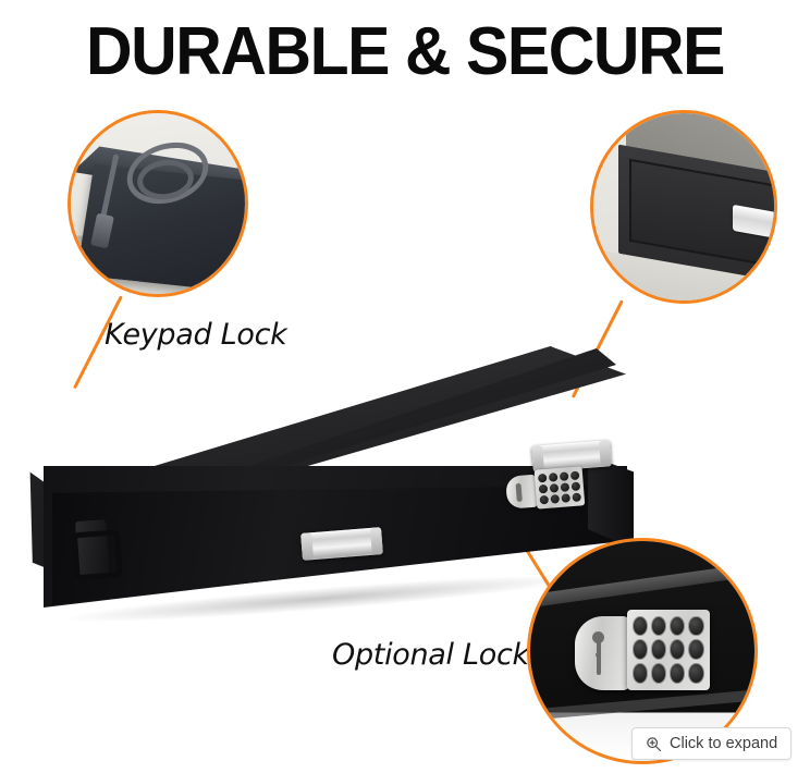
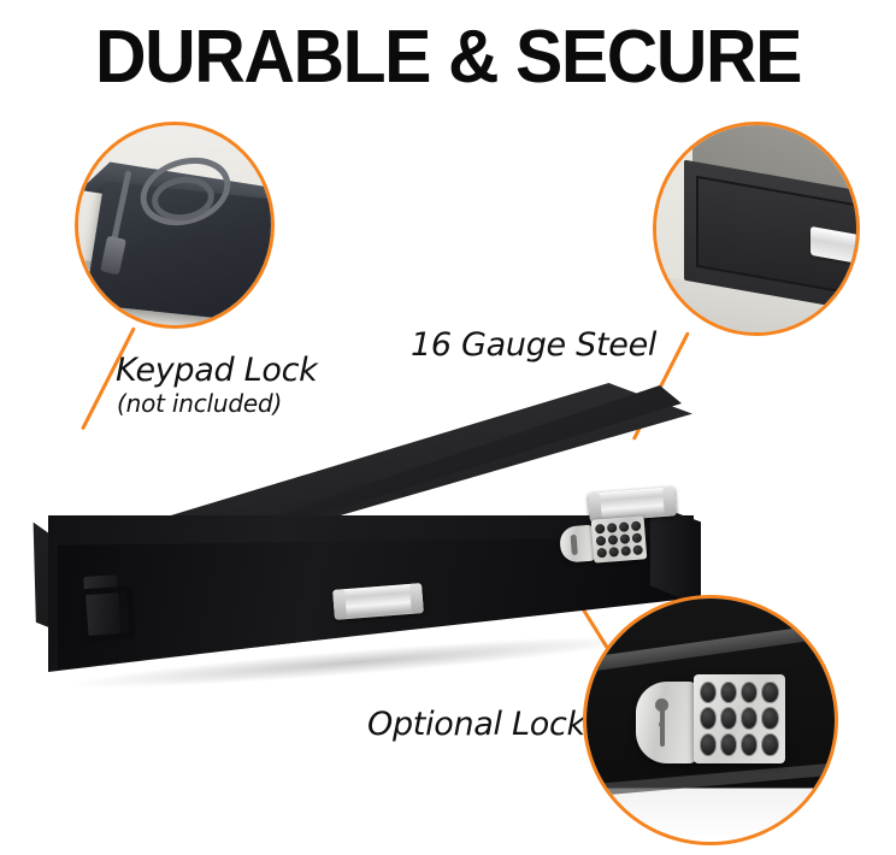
  DURABLE & SECURE
  Keypad Lock
+ (not included)
+ 16 Gauge Steel
  Optional Lock
- Click to expand
